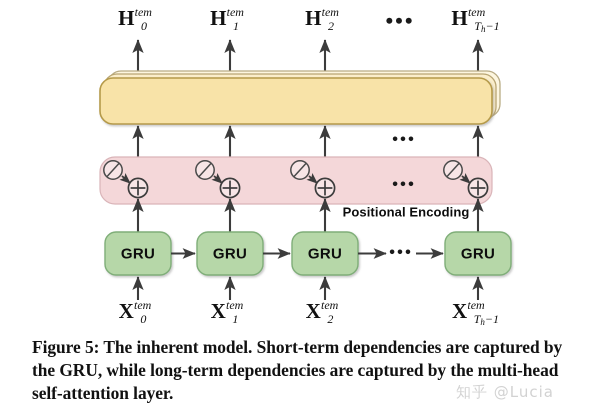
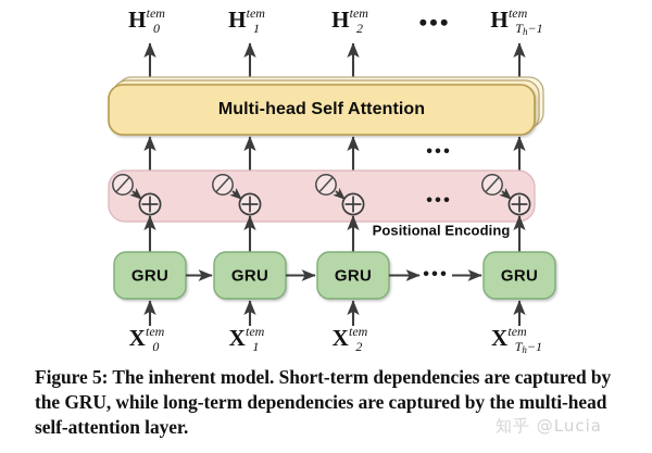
  Htem0
  Htem1
  Htem2
  HtemTh−1
  •••
+ Multi-head Self Attention
  •••
  •••
  Positional Encoding
  GRU
  GRU
  GRU
  GRU
  •••
  Xtem0
  Xtem1
  Xtem2
  XtemTh−1
  Figure 5: The inherent model. Short-term dependencies are captured by the GRU, while long-term dependencies are captured by the multi-head self-attention layer.
  知乎 @Lucia
